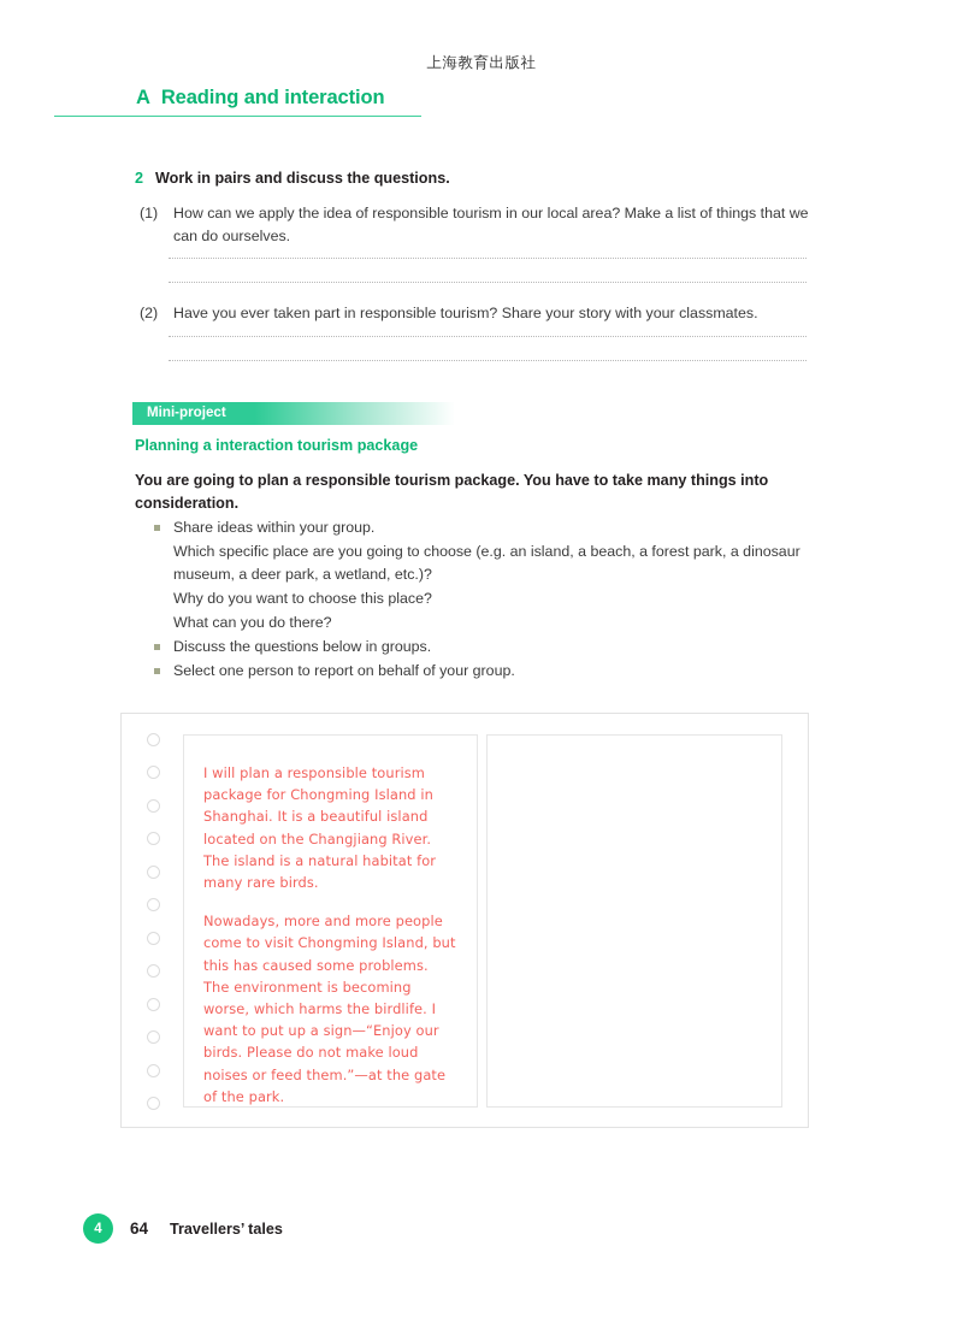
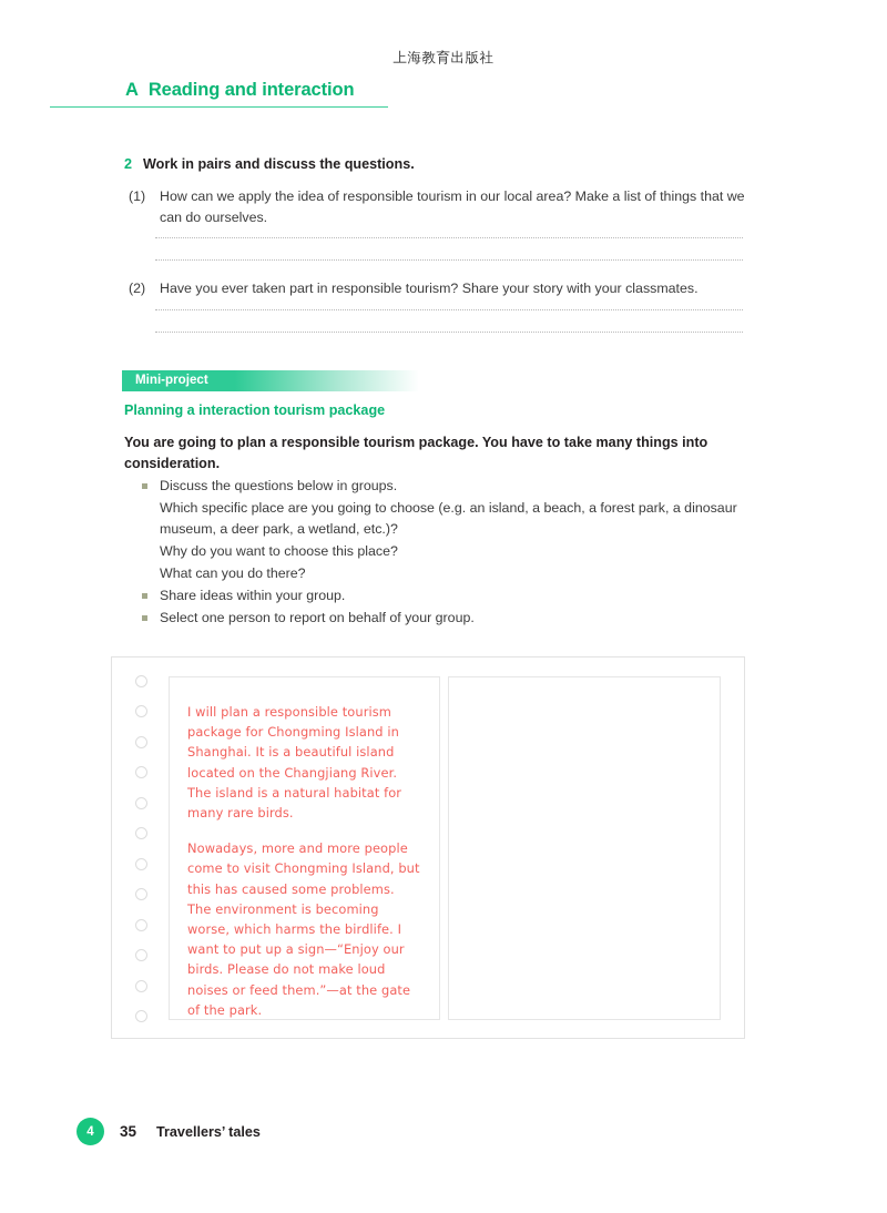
  上海教育出版社
  A Reading and interaction
  2
  Work in pairs and discuss the questions.
  (1)
  How can we apply the idea of responsible tourism in our local area? Make a list of things that we can do ourselves.
  (2)
  Have you ever taken part in responsible tourism? Share your story with your classmates.
  Mini-project
  Planning a interaction tourism package
  You are going to plan a responsible tourism package. You have to take many things into consideration.
- Share ideas within your group.
+ Discuss the questions below in groups.
  Which specific place are you going to choose (e.g. an island, a beach, a forest park, a dinosaur museum, a deer park, a wetland, etc.)?
  Why do you want to choose this place?
  What can you do there?
- Discuss the questions below in groups.
+ Share ideas within your group.
  Select one person to report on behalf of your group.
  I will plan a responsible tourism package for Chongming Island in Shanghai. It is a beautiful island located on the Changjiang River. The island is a natural habitat for many rare birds.
  Nowadays, more and more people come to visit Chongming Island, but this has caused some problems. The environment is becoming worse, which harms the birdlife. I want to put up a sign—“Enjoy our birds. Please do not make loud noises or feed them.”—at the gate of the park.
  4
- 64
+ 35
  Travellers’ tales
